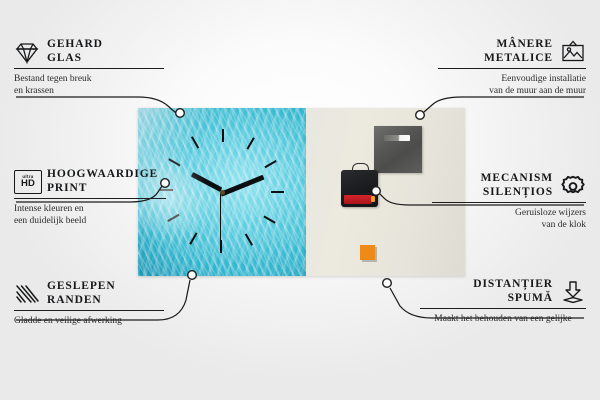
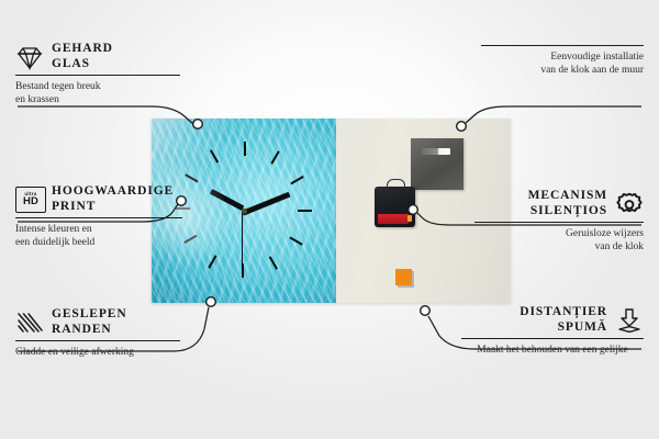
  GEHARD
  GLAS
  Bestand tegen breuk
  en krassen
  HD
  HOOGWAARDIGE
  PRINT
  Intense kleuren en
  een duidelijk beeld
  GESLEPEN
  RANDEN
  Gladde en veilige afwerking
- MÂNERE
- METALICE
  Eenvoudige installatie
- van de muur aan de muur
+ van de klok aan de muur
  MECANISM
  SILENȚIOS
  Geruisloze wijzers
  van de klok
  DISTANȚIER
  SPUMĂ
  Maakt het behouden van een gelijke
